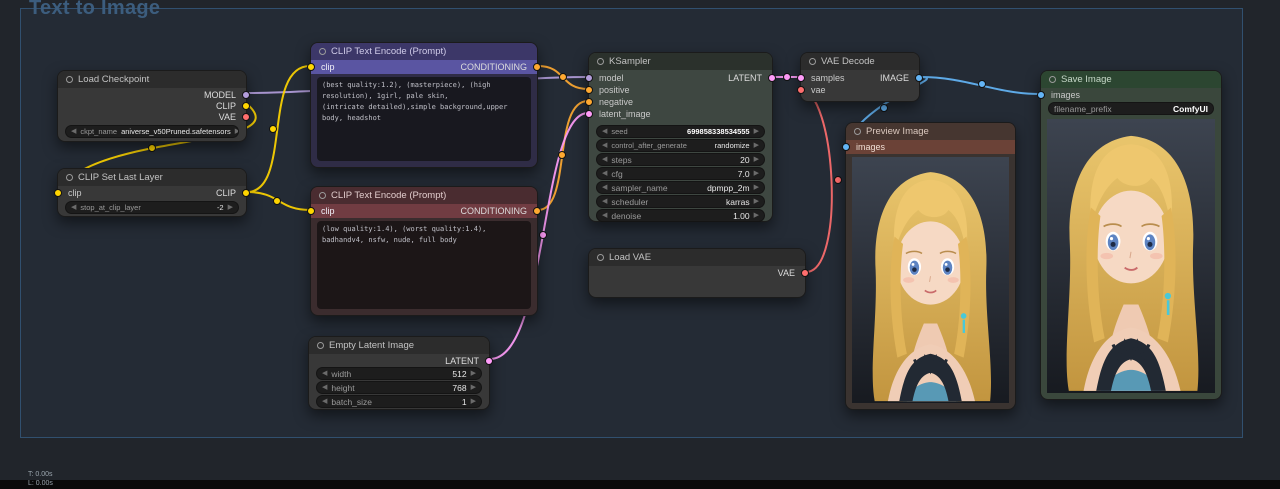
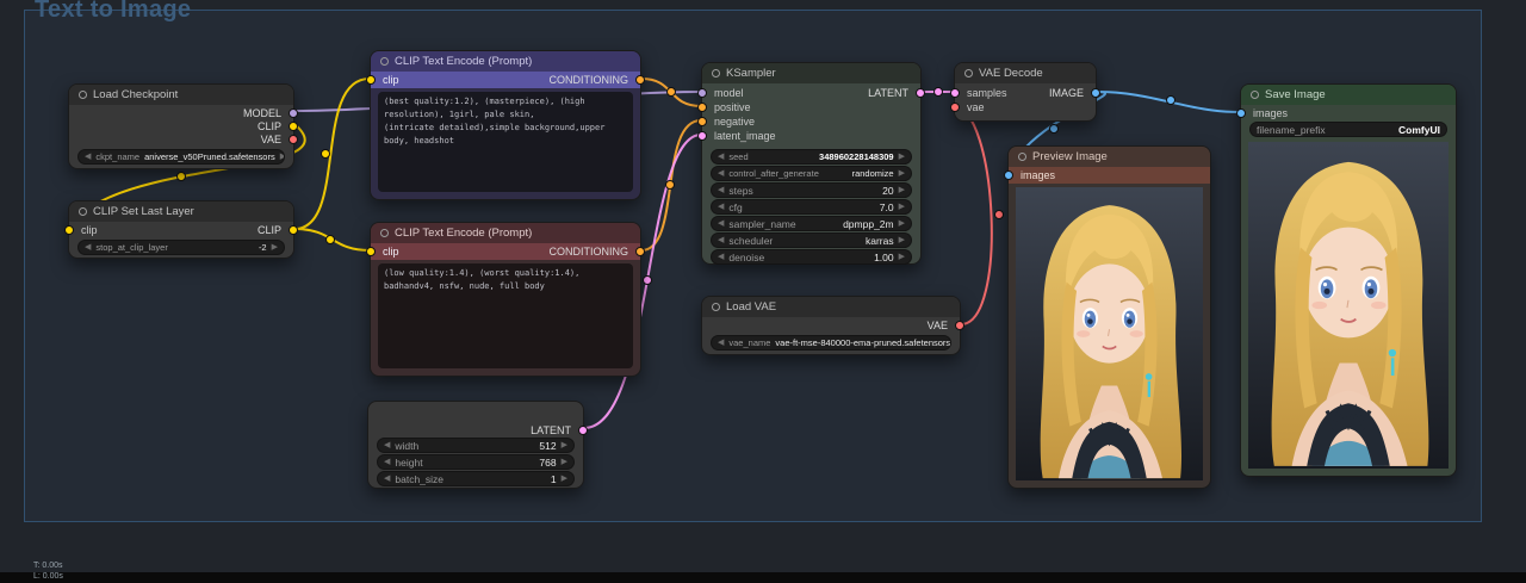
  Text to Image
  Load Checkpoint
  MODEL
  CLIP
  VAE
  ckpt_name
  aniverse_v50Pruned.safetensors
  CLIP Set Last Layer
  clip
  CLIP
  stop_at_clip_layer
  -2
  CLIP Text Encode (Prompt)
  clip
  CONDITIONING
  (best quality:1.2), (masterpiece), (high resolution), 1girl, pale skin,
  (intricate detailed),simple background,upper body, headshot
  CLIP Text Encode (Prompt)
  clip
  CONDITIONING
  (low quality:1.4), (worst quality:1.4), badhandv4, nsfw, nude, full body
- Empty Latent Image
  LATENT
  width
  512
  height
  768
  batch_size
  1
  KSampler
  model
  LATENT
  positive
  negative
  latent_image
  seed
- 699858338534555
+ 348960228148309
  control_after_generate
  randomize
  steps
  20
  cfg
  7.0
  sampler_name
  dpmpp_2m
  scheduler
  karras
  denoise
  1.00
  Load VAE
  VAE
+ vae_name
+ vae-ft-mse-840000-ema-pruned.safetensors
  VAE Decode
  samples
  IMAGE
  vae
  Preview Image
  images
  Save Image
  images
  filename_prefix
  ComfyUI
